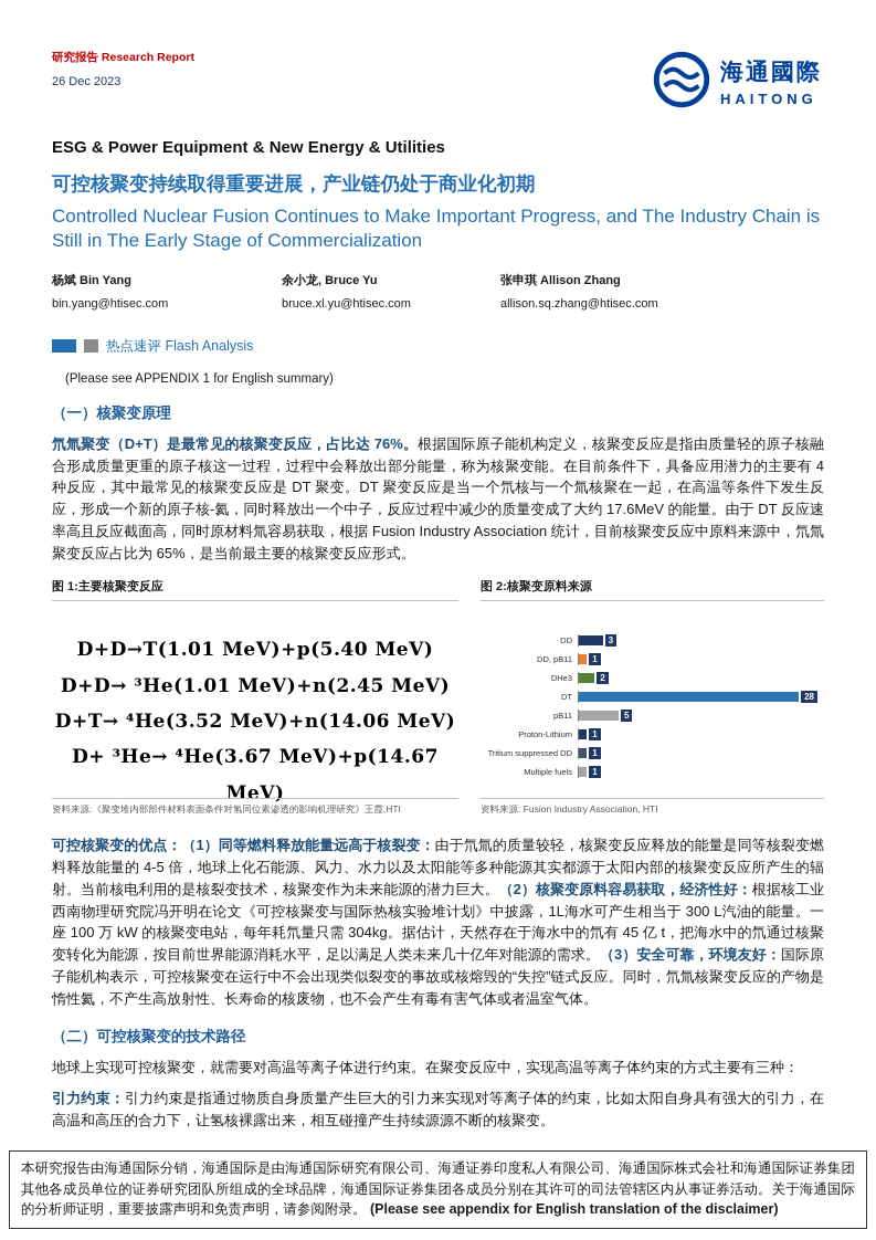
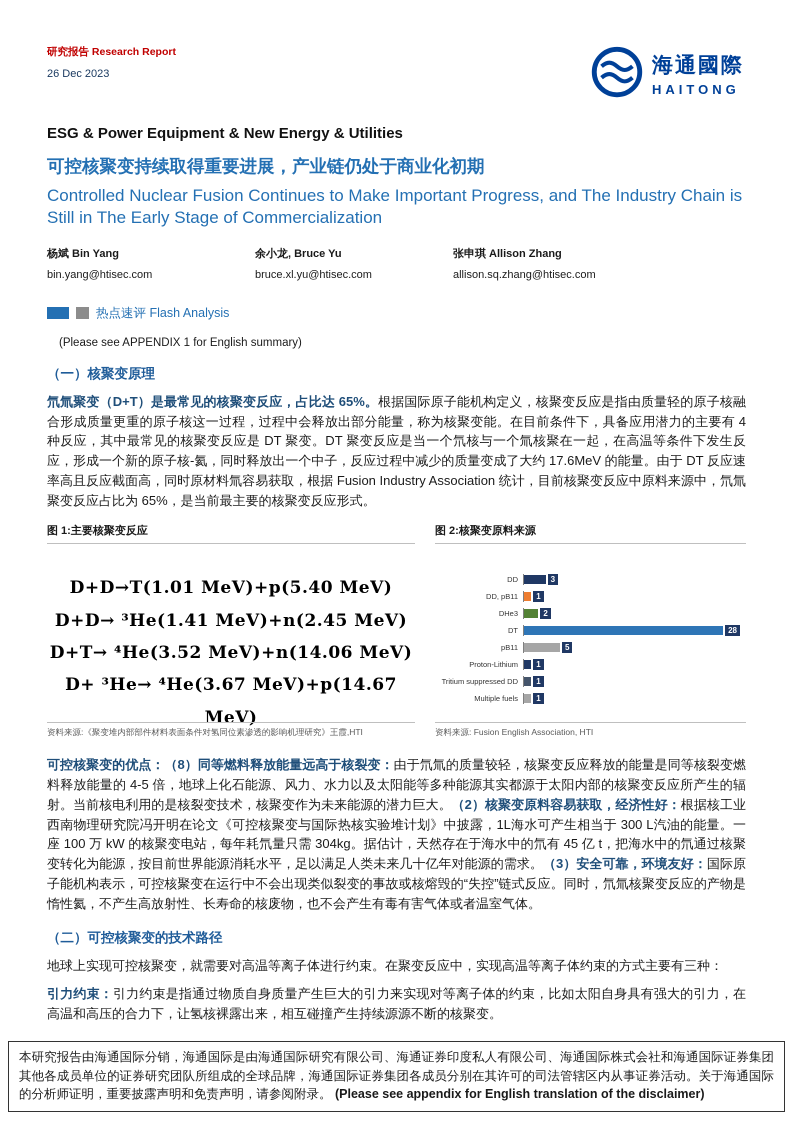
  研究报告 Research Report
  26 Dec 2023
  海通國際
  HAITONG
  ESG & Power Equipment & New Energy & Utilities
  可控核聚变持续取得重要进展，产业链仍处于商业化初期
  Controlled Nuclear Fusion Continues to Make Important Progress, and The Industry Chain is Still in The Early Stage of Commercialization
  杨斌 Bin Yang
  bin.yang@htisec.com
  余小龙, Bruce Yu
  bruce.xl.yu@htisec.com
  张申琪 Allison Zhang
  allison.sq.zhang@htisec.com
  热点速评 Flash Analysis
  (Please see APPENDIX 1 for English summary)
  （一）核聚变原理
- 氘氚聚变（D+T）是最常见的核聚变反应，占比达 76%。根据国际原子能机构定义，核聚变反应是指由质量轻的原子核融合形成质量更重的原子核这一过程，过程中会释放出部分能量，称为核聚变能。在目前条件下，具备应用潜力的主要有 4 种反应，其中最常见的核聚变反应是 DT 聚变。DT 聚变反应是当一个氘核与一个氚核聚在一起，在高温等条件下发生反应，形成一个新的原子核-氦，同时释放出一个中子，反应过程中减少的质量变成了大约 17.6MeV 的能量。由于 DT 反应速率高且反应截面高，同时原材料氚容易获取，根据 Fusion Industry Association 统计，目前核聚变反应中原料来源中，氘氚聚变反应占比为 65%，是当前最主要的核聚变反应形式。
+ 氘氚聚变（D+T）是最常见的核聚变反应，占比达 65%。根据国际原子能机构定义，核聚变反应是指由质量轻的原子核融合形成质量更重的原子核这一过程，过程中会释放出部分能量，称为核聚变能。在目前条件下，具备应用潜力的主要有 4 种反应，其中最常见的核聚变反应是 DT 聚变。DT 聚变反应是当一个氘核与一个氚核聚在一起，在高温等条件下发生反应，形成一个新的原子核-氦，同时释放出一个中子，反应过程中减少的质量变成了大约 17.6MeV 的能量。由于 DT 反应速率高且反应截面高，同时原材料氚容易获取，根据 Fusion Industry Association 统计，目前核聚变反应中原料来源中，氘氚聚变反应占比为 65%，是当前最主要的核聚变反应形式。
  图 1:主要核聚变反应
  图 2:核聚变原料来源
  D+D→T(1.01 MeV)+p(5.40 MeV)
- D+D→ ³He(1.01 MeV)+n(2.45 MeV)
+ D+D→ ³He(1.41 MeV)+n(2.45 MeV)
  D+T→ ⁴He(3.52 MeV)+n(14.06 MeV)
  D+ ³He→ ⁴He(3.67 MeV)+p(14.67 MeV)
  DD
  3
  DD, pB11
  1
  DHe3
  2
  DT
  28
  pB11
  5
  Proton-Lithium
  1
  Tritium suppressed DD
  1
  Multiple fuels
  1
  资料来源:《聚变堆内部部件材料表面条件对氢同位素渗透的影响机理研究》王霞,HTI
- 资料来源: Fusion Industry Association, HTI
+ 资料来源: Fusion English Association, HTI
- 可控核聚变的优点：（1）同等燃料释放能量远高于核裂变：由于氘氚的质量较轻，核聚变反应释放的能量是同等核裂变燃料释放能量的 4-5 倍，地球上化石能源、风力、水力以及太阳能等多种能源其实都源于太阳内部的核聚变反应所产生的辐射。当前核电利用的是核裂变技术，核聚变作为未来能源的潜力巨大。（2）核聚变原料容易获取，经济性好：根据核工业西南物理研究院冯开明在论文《可控核聚变与国际热核实验堆计划》中披露，1L海水可产生相当于 300 L汽油的能量。一座 100 万 kW 的核聚变电站，每年耗氘量只需 304kg。据估计，天然存在于海水中的氘有 45 亿 t，把海水中的氘通过核聚变转化为能源，按目前世界能源消耗水平，足以满足人类未来几十亿年对能源的需求。（3）安全可靠，环境友好：国际原子能机构表示，可控核聚变在运行中不会出现类似裂变的事故或核熔毁的“失控”链式反应。同时，氘氚核聚变反应的产物是惰性氦，不产生高放射性、长寿命的核废物，也不会产生有毒有害气体或者温室气体。
+ 可控核聚变的优点：（8）同等燃料释放能量远高于核裂变：由于氘氚的质量较轻，核聚变反应释放的能量是同等核裂变燃料释放能量的 4-5 倍，地球上化石能源、风力、水力以及太阳能等多种能源其实都源于太阳内部的核聚变反应所产生的辐射。当前核电利用的是核裂变技术，核聚变作为未来能源的潜力巨大。（2）核聚变原料容易获取，经济性好：根据核工业西南物理研究院冯开明在论文《可控核聚变与国际热核实验堆计划》中披露，1L海水可产生相当于 300 L汽油的能量。一座 100 万 kW 的核聚变电站，每年耗氘量只需 304kg。据估计，天然存在于海水中的氘有 45 亿 t，把海水中的氘通过核聚变转化为能源，按目前世界能源消耗水平，足以满足人类未来几十亿年对能源的需求。（3）安全可靠，环境友好：国际原子能机构表示，可控核聚变在运行中不会出现类似裂变的事故或核熔毁的“失控”链式反应。同时，氘氚核聚变反应的产物是惰性氦，不产生高放射性、长寿命的核废物，也不会产生有毒有害气体或者温室气体。
  （二）可控核聚变的技术路径
  地球上实现可控核聚变，就需要对高温等离子体进行约束。在聚变反应中，实现高温等离子体约束的方式主要有三种：
  引力约束：引力约束是指通过物质自身质量产生巨大的引力来实现对等离子体的约束，比如太阳自身具有强大的引力，在高温和高压的合力下，让氢核裸露出来，相互碰撞产生持续源源不断的核聚变。
  本研究报告由海通国际分销，海通国际是由海通国际研究有限公司、海通证券印度私人有限公司、海通国际株式会社和海通国际证券集团其他各成员单位的证券研究团队所组成的全球品牌，海通国际证券集团各成员分别在其许可的司法管辖区内从事证券活动。关于海通国际的分析师证明，重要披露声明和免责声明，请参阅附录。 (Please see appendix for English translation of the disclaimer)
